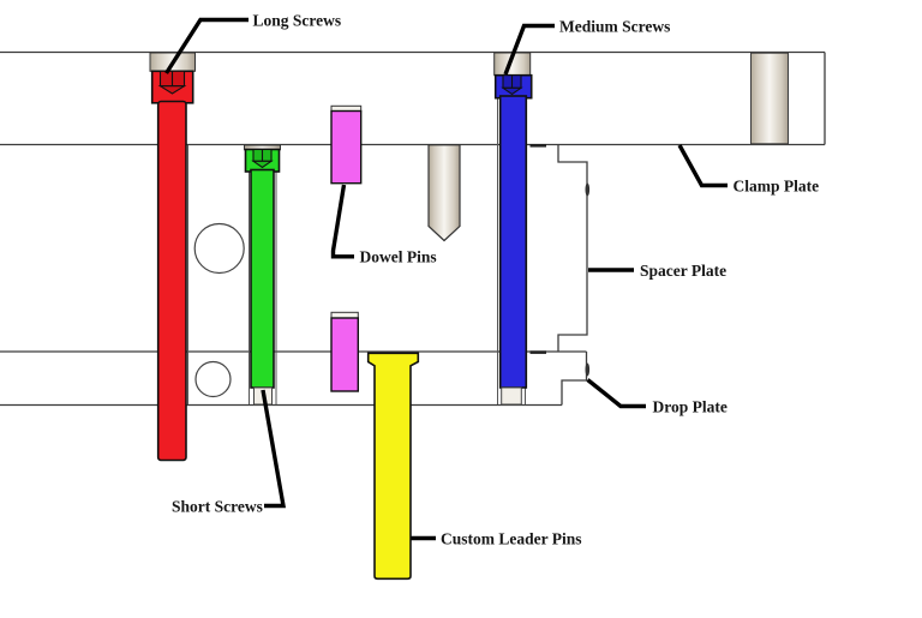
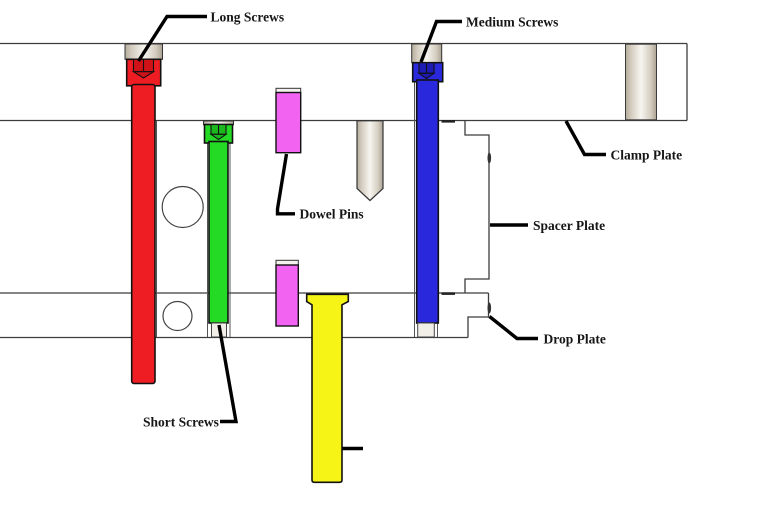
  Long Screws
  Medium Screws
  Clamp Plate
  Spacer Plate
  Drop Plate
  Dowel Pins
  Short Screws
- Custom Leader Pins
